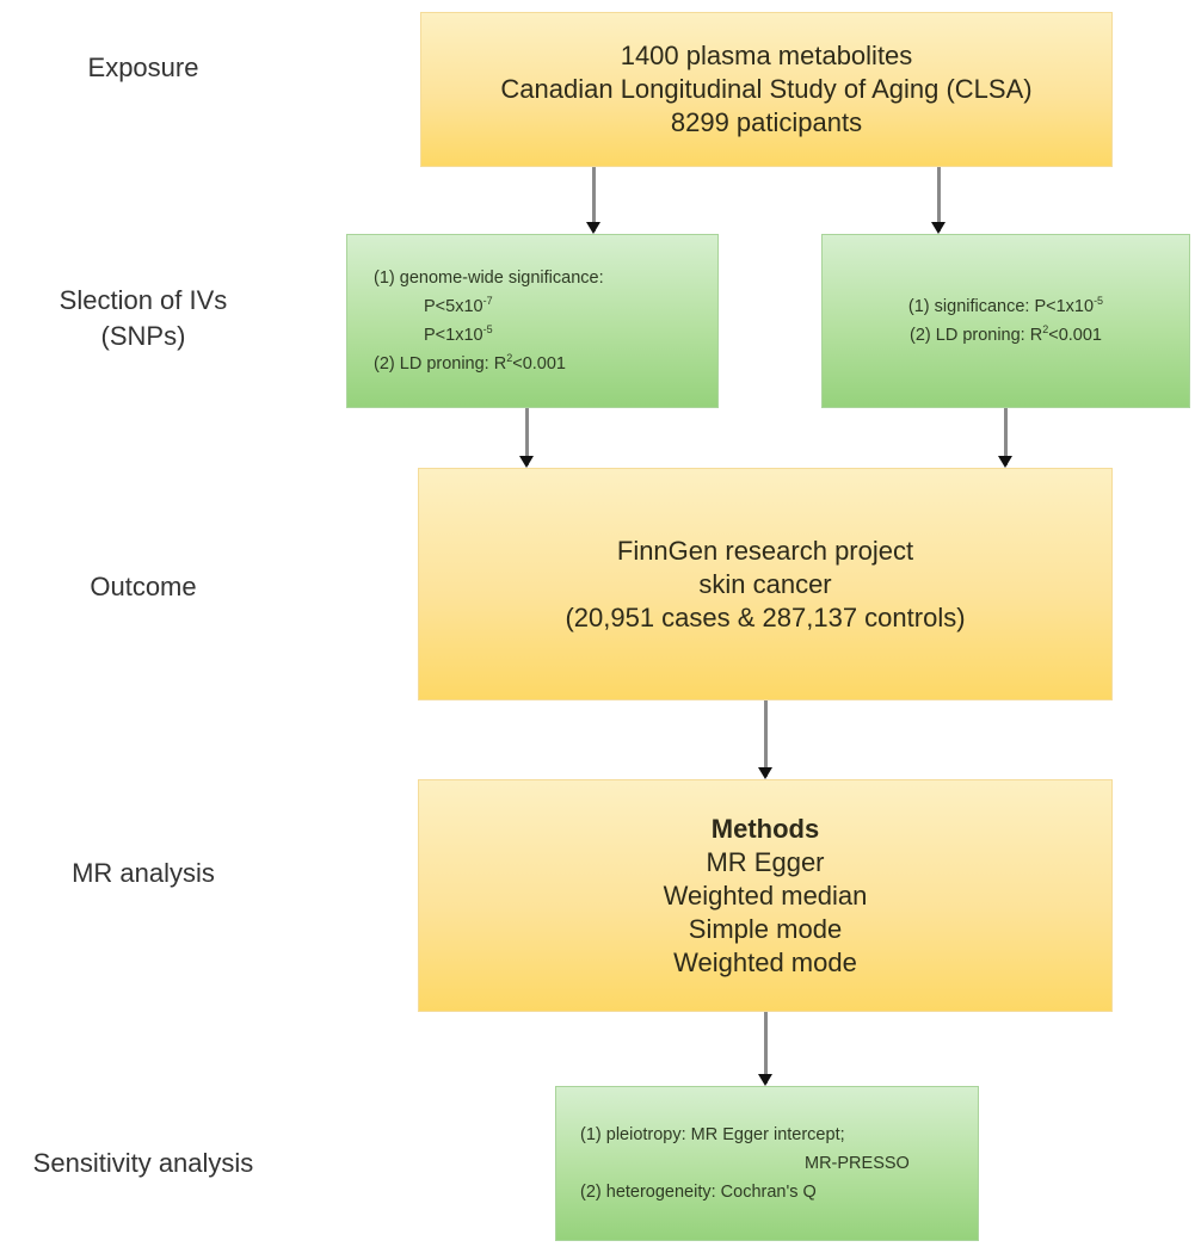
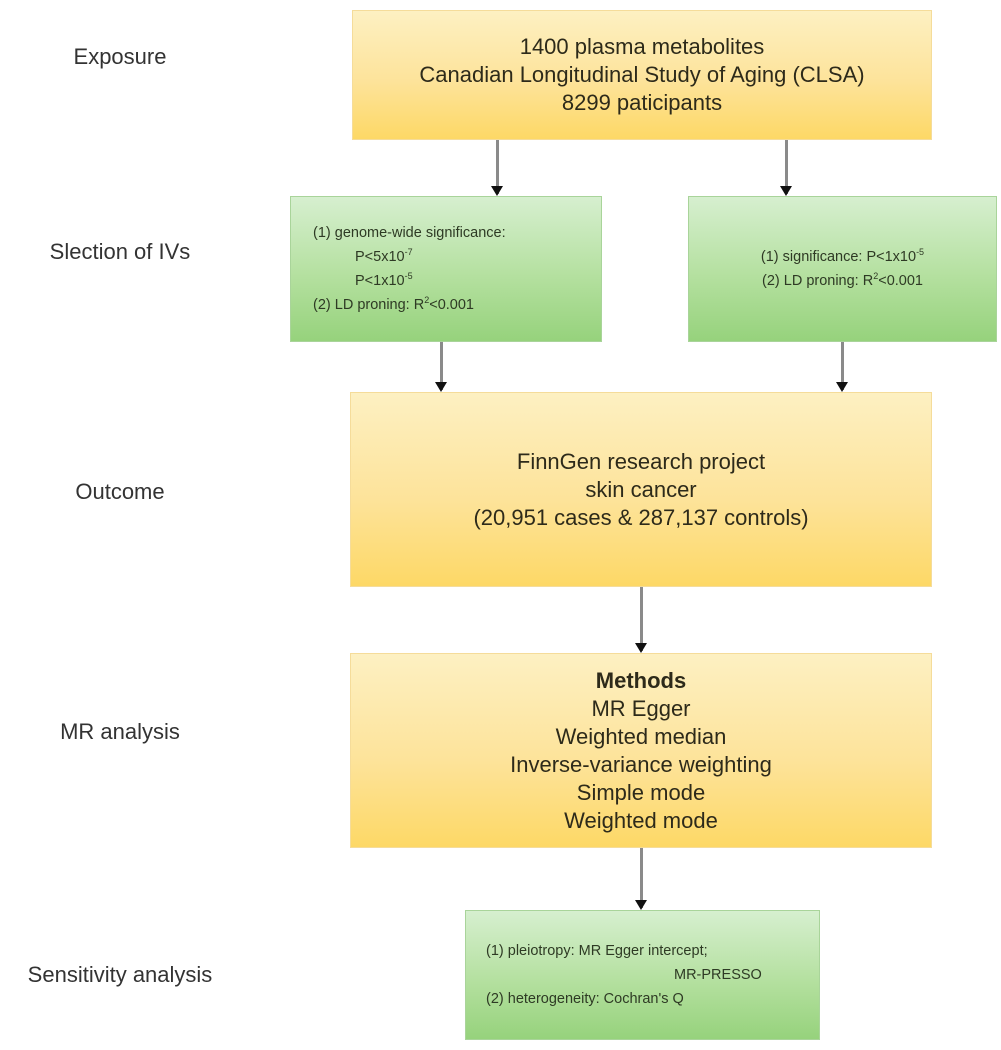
  Exposure
  Slection of IVs
- (SNPs)
  Outcome
  MR analysis
  Sensitivity analysis
  1400 plasma metabolites
  Canadian Longitudinal Study of Aging (CLSA)
  8299 paticipants
  (1) genome-wide significance:
  P<5x10-7
  P<1x10-5
  (2) LD proning: R2<0.001
  (1) significance: P<1x10-5
  (2) LD proning: R2<0.001
  FinnGen research project
  skin cancer
  (20,951 cases & 287,137 controls)
  Methods
  MR Egger
  Weighted median
+ Inverse-variance weighting
  Simple mode
  Weighted mode
  (1) pleiotropy: MR Egger intercept;
  MR-PRESSO
  (2) heterogeneity: Cochran's Q
